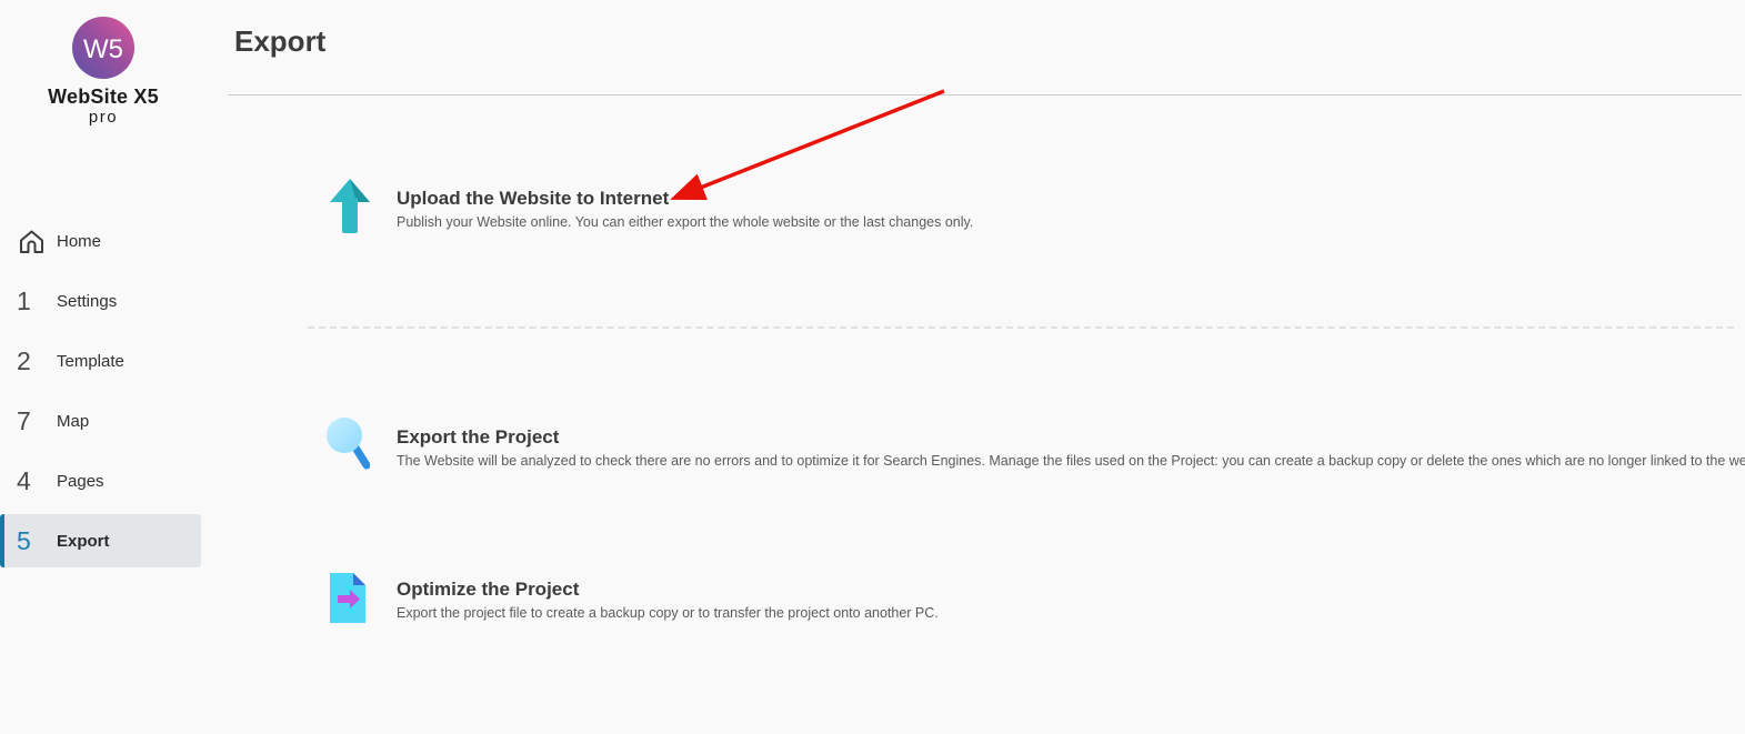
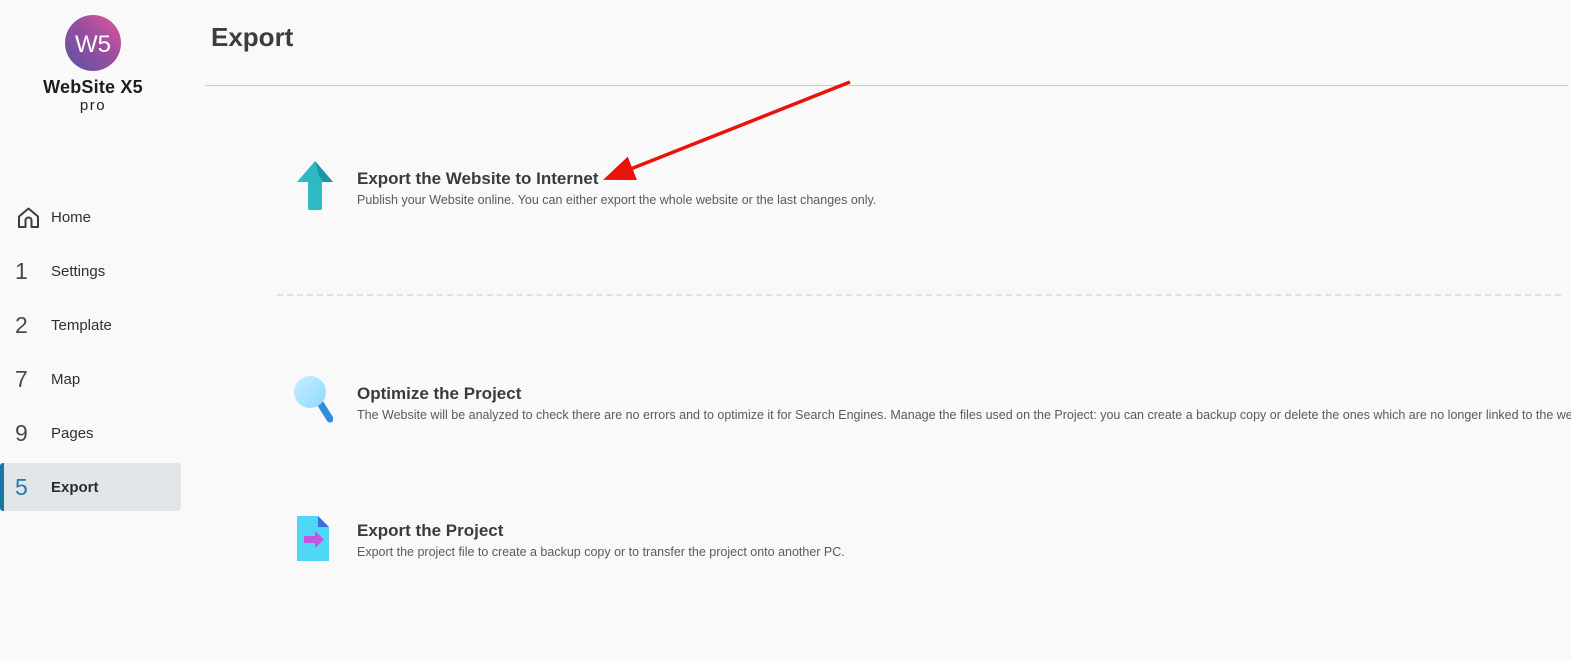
  W5
  WebSite X5
  pro
  Home
  1
  Settings
  2
  Template
  7
  Map
- 4
+ 9
  Pages
  5
  Export
  Export
- Upload the Website to Internet
+ Export the Website to Internet
  Publish your Website online. You can either export the whole website or the last changes only.
- Export the Project
+ Optimize the Project
  The Website will be analyzed to check there are no errors and to optimize it for Search Engines. Manage the files used on the Project: you can create a backup copy or delete the ones which are no longer linked to the we
- Optimize the Project
+ Export the Project
  Export the project file to create a backup copy or to transfer the project onto another PC.
